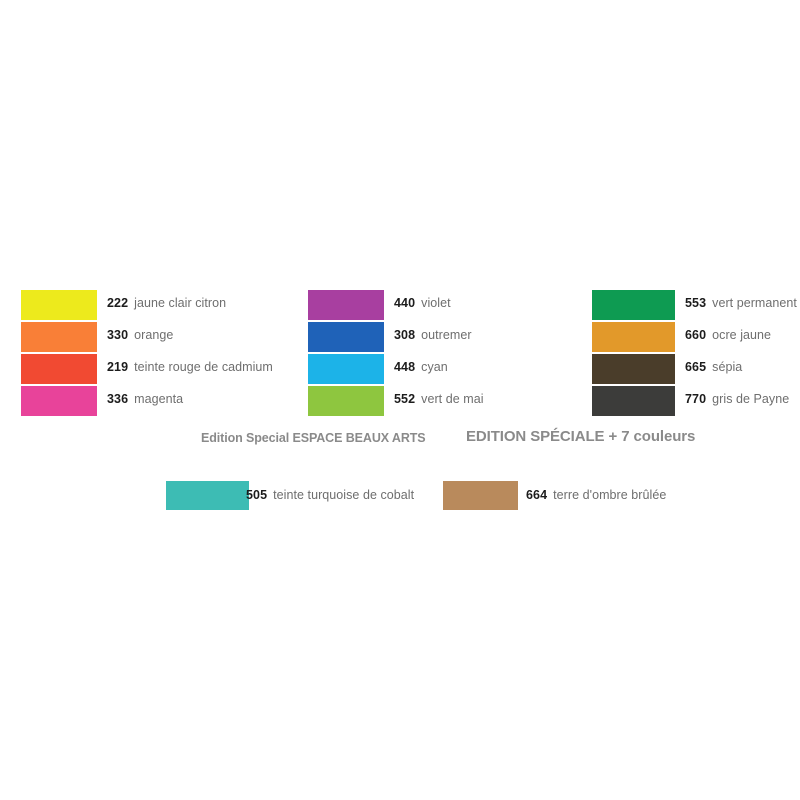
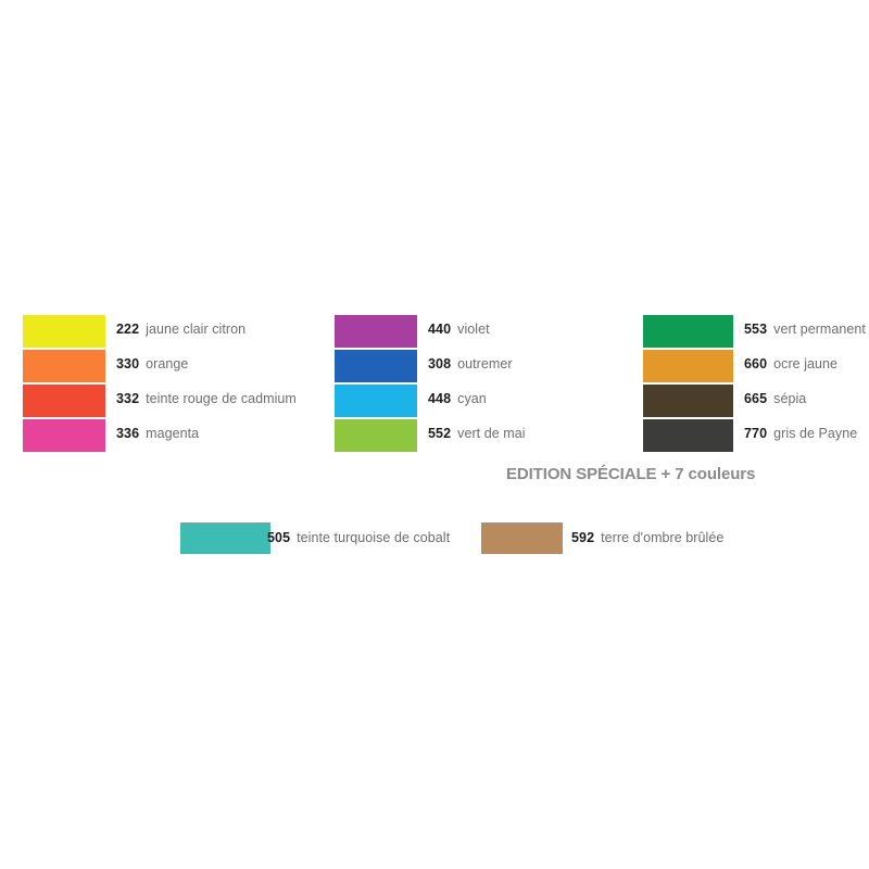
  222 jaune clair citron
  330 orange
- 219 teinte rouge de cadmium
+ 332 teinte rouge de cadmium
  336 magenta
  440 violet
  308 outremer
  448 cyan
  552 vert de mai
  553 vert permanent
  660 ocre jaune
  665 sépia
  770 gris de Payne
- Edition Special ESPACE BEAUX ARTS
  EDITION SPÉCIALE + 7 couleurs
  505 teinte turquoise de cobalt
- 664 terre d'ombre brûlée
+ 592 terre d'ombre brûlée
